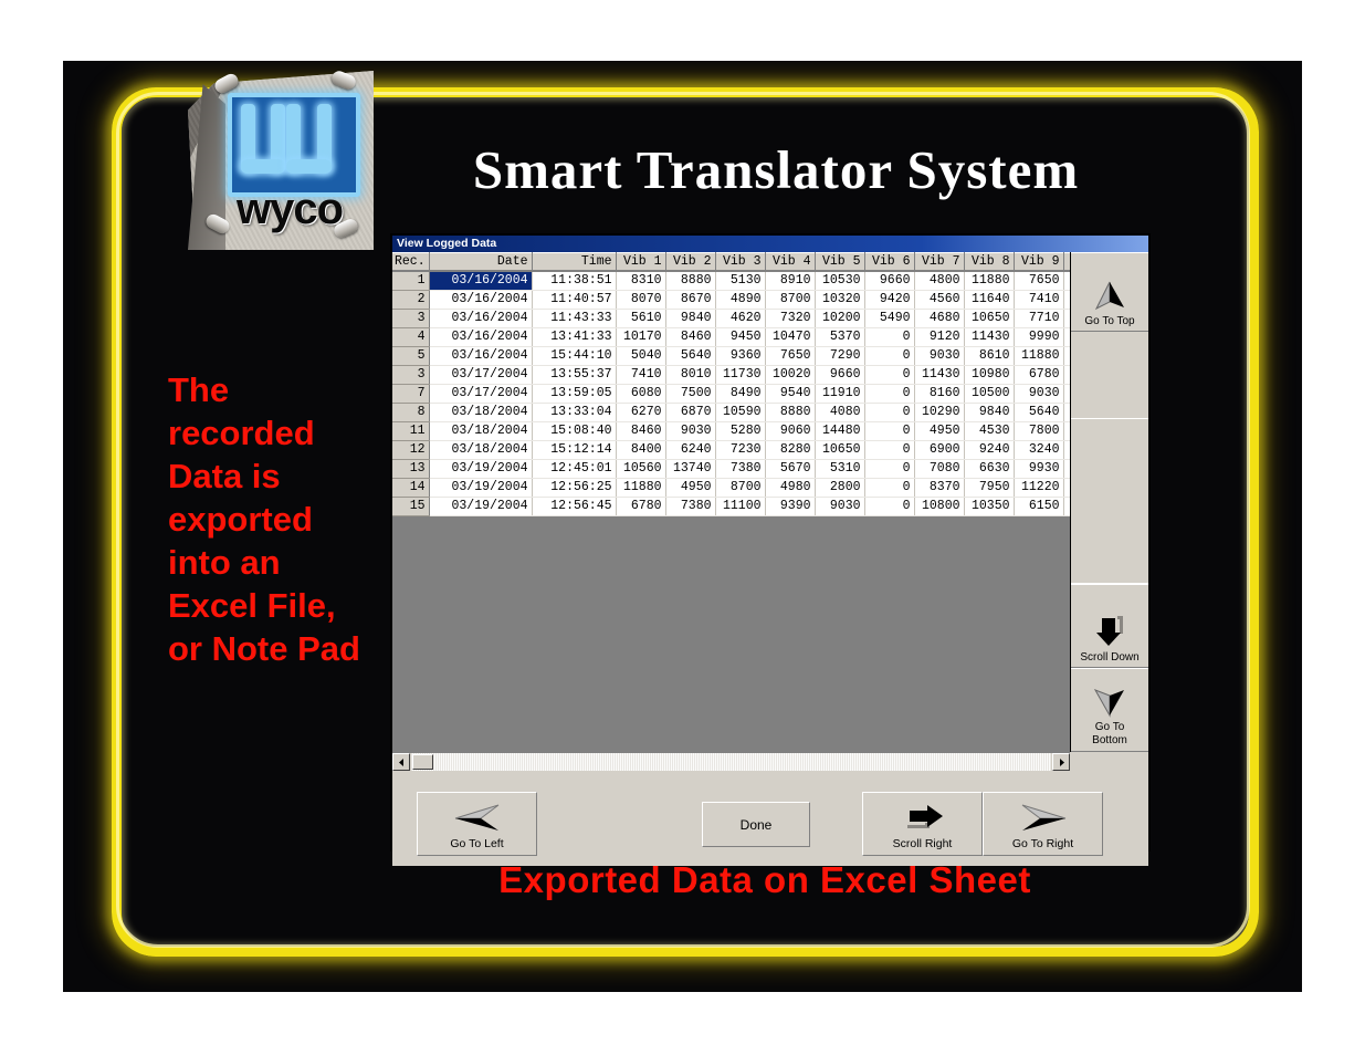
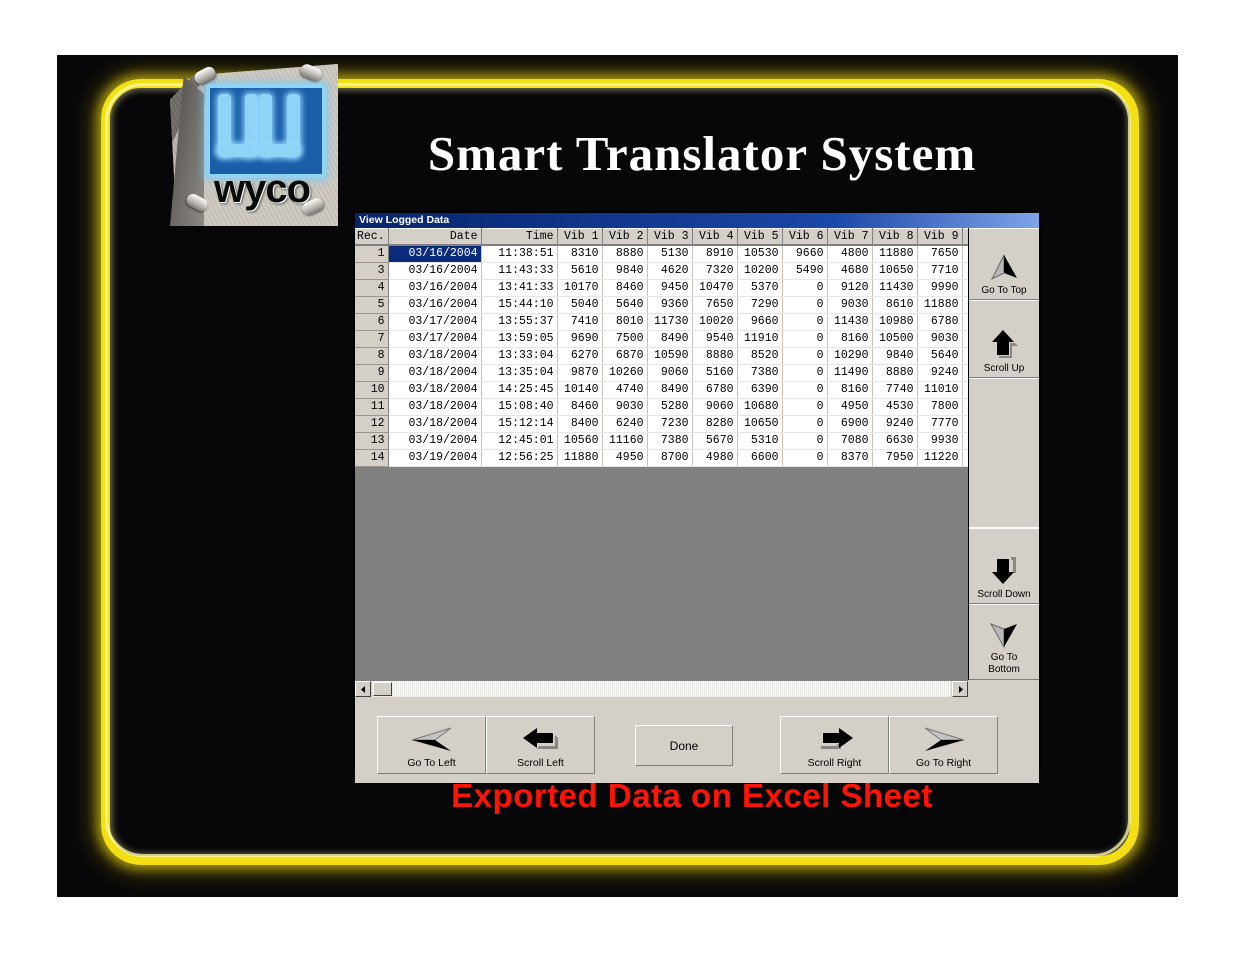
  wyco
  Smart Translator System
- The recorded Data is exported into an Excel File, or Note Pad
  Exported Data on Excel Sheet
  View Logged Data
  Rec.	Date	Time	Vib 1	Vib 2	Vib 3	Vib 4	Vib 5	Vib 6	Vib 7	Vib 8	Vib 9
  1	03/16/2004	11:38:51	8310	8880	5130	8910	10530	9660	4800	11880	7650
- 2	03/16/2004	11:40:57	8070	8670	4890	8700	10320	9420	4560	11640	7410
  3	03/16/2004	11:43:33	5610	9840	4620	7320	10200	5490	4680	10650	7710
  4	03/16/2004	13:41:33	10170	8460	9450	10470	5370	0	9120	11430	9990
  5	03/16/2004	15:44:10	5040	5640	9360	7650	7290	0	9030	8610	11880
- 3	03/17/2004	13:55:37	7410	8010	11730	10020	9660	0	11430	10980	6780
+ 6	03/17/2004	13:55:37	7410	8010	11730	10020	9660	0	11430	10980	6780
- 7	03/17/2004	13:59:05	6080	7500	8490	9540	11910	0	8160	10500	9030
+ 7	03/17/2004	13:59:05	9690	7500	8490	9540	11910	0	8160	10500	9030
- 8	03/18/2004	13:33:04	6270	6870	10590	8880	4080	0	10290	9840	5640
+ 8	03/18/2004	13:33:04	6270	6870	10590	8880	8520	0	10290	9840	5640
+ 9	03/18/2004	13:35:04	9870	10260	9060	5160	7380	0	11490	8880	9240
+ 10	03/18/2004	14:25:45	10140	4740	8490	6780	6390	0	8160	7740	11010
- 11	03/18/2004	15:08:40	8460	9030	5280	9060	14480	0	4950	4530	7800
+ 11	03/18/2004	15:08:40	8460	9030	5280	9060	10680	0	4950	4530	7800
- 12	03/18/2004	15:12:14	8400	6240	7230	8280	10650	0	6900	9240	3240
+ 12	03/18/2004	15:12:14	8400	6240	7230	8280	10650	0	6900	9240	7770
- 13	03/19/2004	12:45:01	10560	13740	7380	5670	5310	0	7080	6630	9930
+ 13	03/19/2004	12:45:01	10560	11160	7380	5670	5310	0	7080	6630	9930
- 14	03/19/2004	12:56:25	11880	4950	8700	4980	2800	0	8370	7950	11220
+ 14	03/19/2004	12:56:25	11880	4950	8700	4980	6600	0	8370	7950	11220
- 15	03/19/2004	12:56:45	6780	7380	11100	9390	9030	0	10800	10350	6150
  Go To Top
+ Scroll Up
  Scroll Down
  Go To
  Bottom
  Go To Left
+ Scroll Left
  Done
  Scroll Right
  Go To Right
